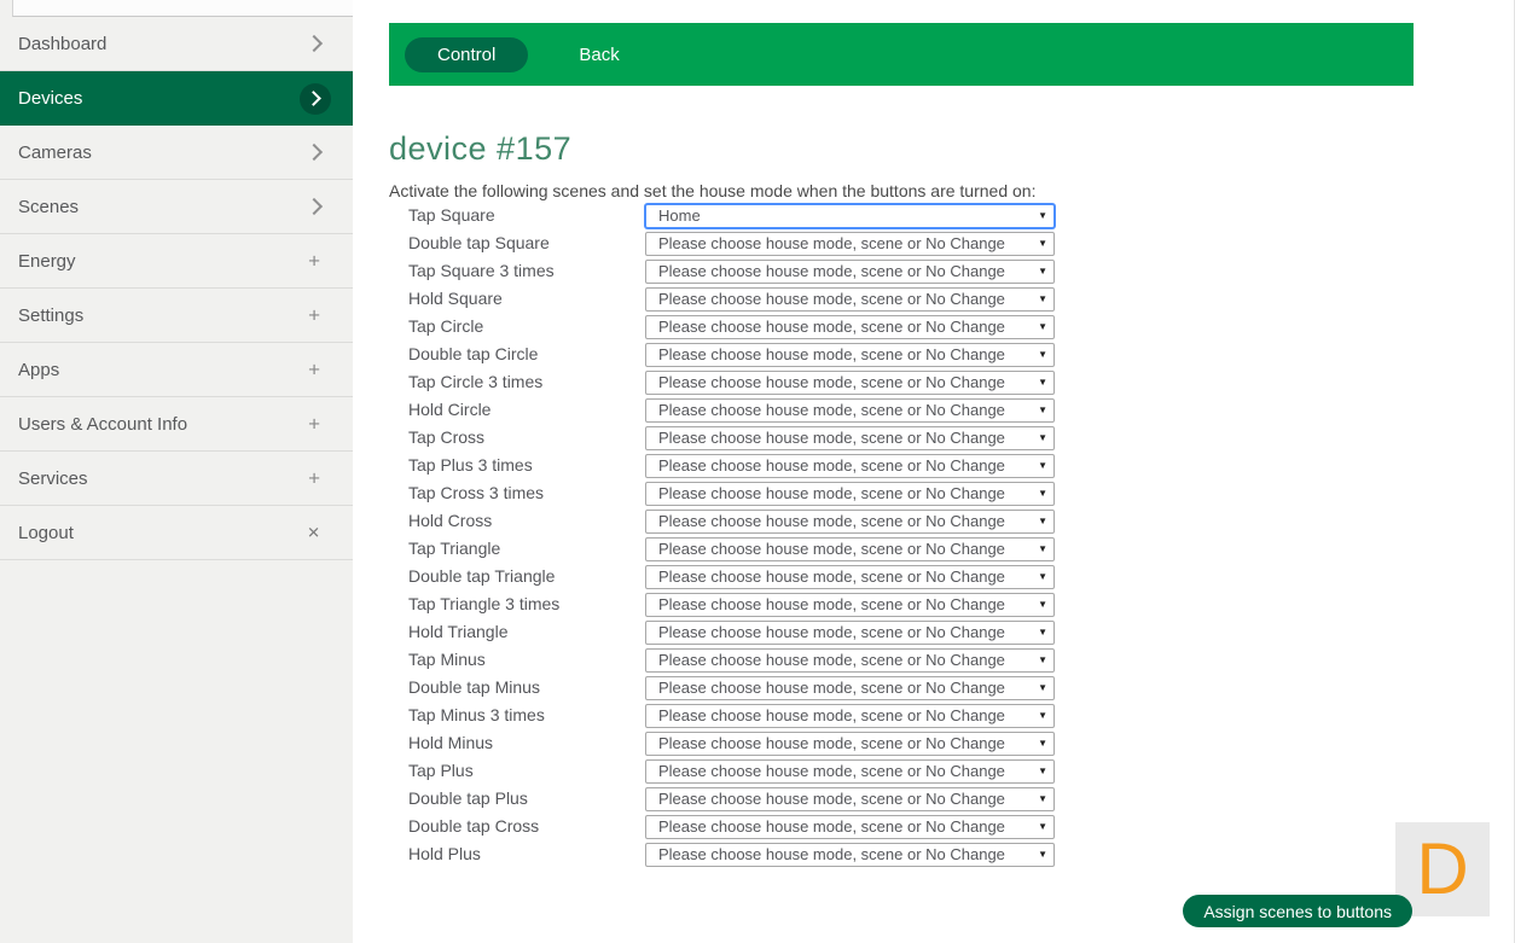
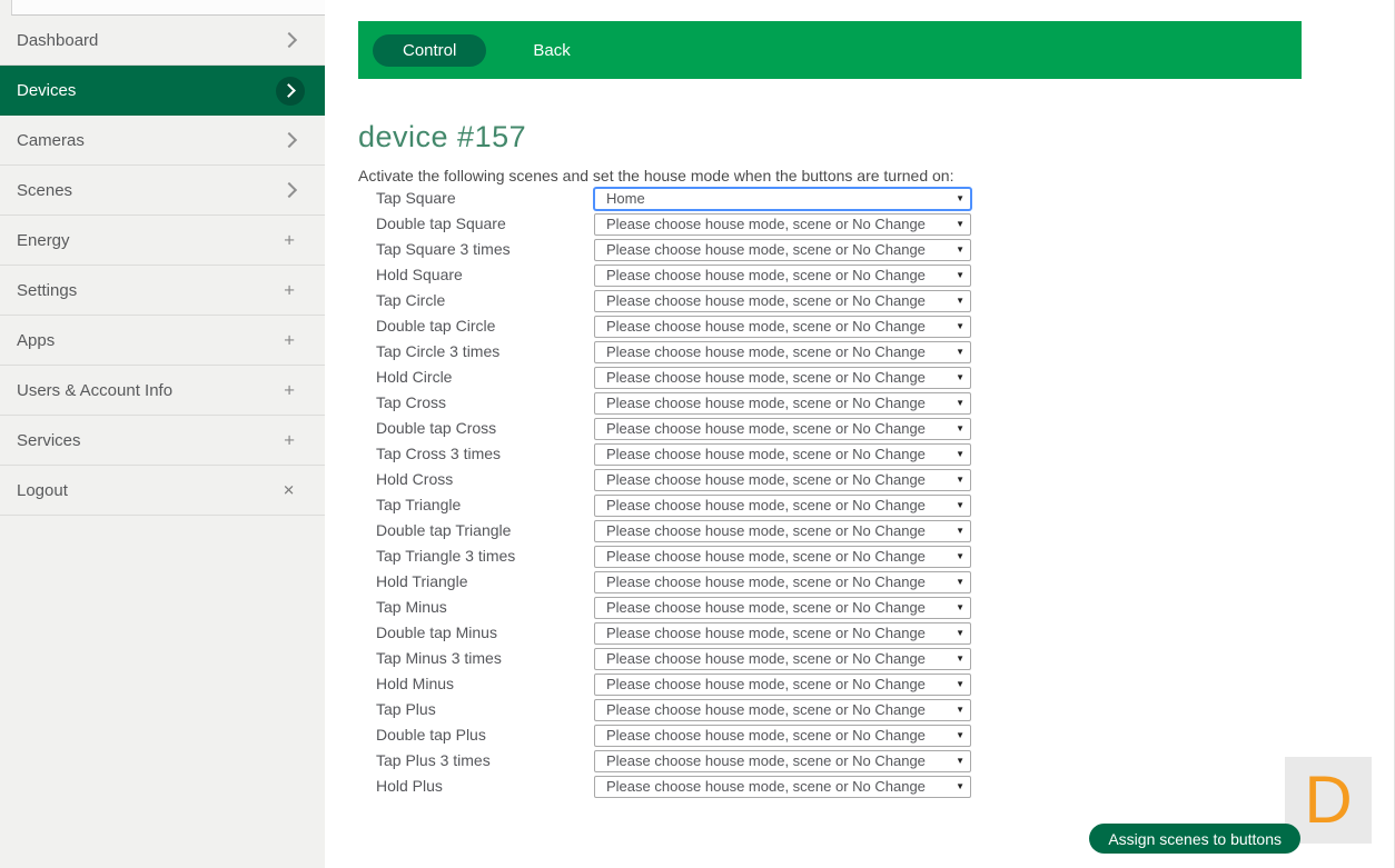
  Dashboard
  Devices
  Cameras
  Scenes
  Energy
  +
  Settings
  +
  Apps
  +
  Users & Account Info
  +
  Services
  +
  Logout
  ✕
  Control
  Back
  device #157
  Activate the following scenes and set the house mode when the buttons are turned on:
  Tap Square
  Home
  ▼
  Double tap Square
  Please choose house mode, scene or No Change
  ▼
  Tap Square 3 times
  Please choose house mode, scene or No Change
  ▼
  Hold Square
  Please choose house mode, scene or No Change
  ▼
  Tap Circle
  Please choose house mode, scene or No Change
  ▼
  Double tap Circle
  Please choose house mode, scene or No Change
  ▼
  Tap Circle 3 times
  Please choose house mode, scene or No Change
  ▼
  Hold Circle
  Please choose house mode, scene or No Change
  ▼
  Tap Cross
  Please choose house mode, scene or No Change
  ▼
- Tap Plus 3 times
+ Double tap Cross
  Please choose house mode, scene or No Change
  ▼
  Tap Cross 3 times
  Please choose house mode, scene or No Change
  ▼
  Hold Cross
  Please choose house mode, scene or No Change
  ▼
  Tap Triangle
  Please choose house mode, scene or No Change
  ▼
  Double tap Triangle
  Please choose house mode, scene or No Change
  ▼
  Tap Triangle 3 times
  Please choose house mode, scene or No Change
  ▼
  Hold Triangle
  Please choose house mode, scene or No Change
  ▼
  Tap Minus
  Please choose house mode, scene or No Change
  ▼
  Double tap Minus
  Please choose house mode, scene or No Change
  ▼
  Tap Minus 3 times
  Please choose house mode, scene or No Change
  ▼
  Hold Minus
  Please choose house mode, scene or No Change
  ▼
  Tap Plus
  Please choose house mode, scene or No Change
  ▼
  Double tap Plus
  Please choose house mode, scene or No Change
  ▼
- Double tap Cross
+ Tap Plus 3 times
  Please choose house mode, scene or No Change
  ▼
  Hold Plus
  Please choose house mode, scene or No Change
  ▼
  D
  Assign scenes to buttons
